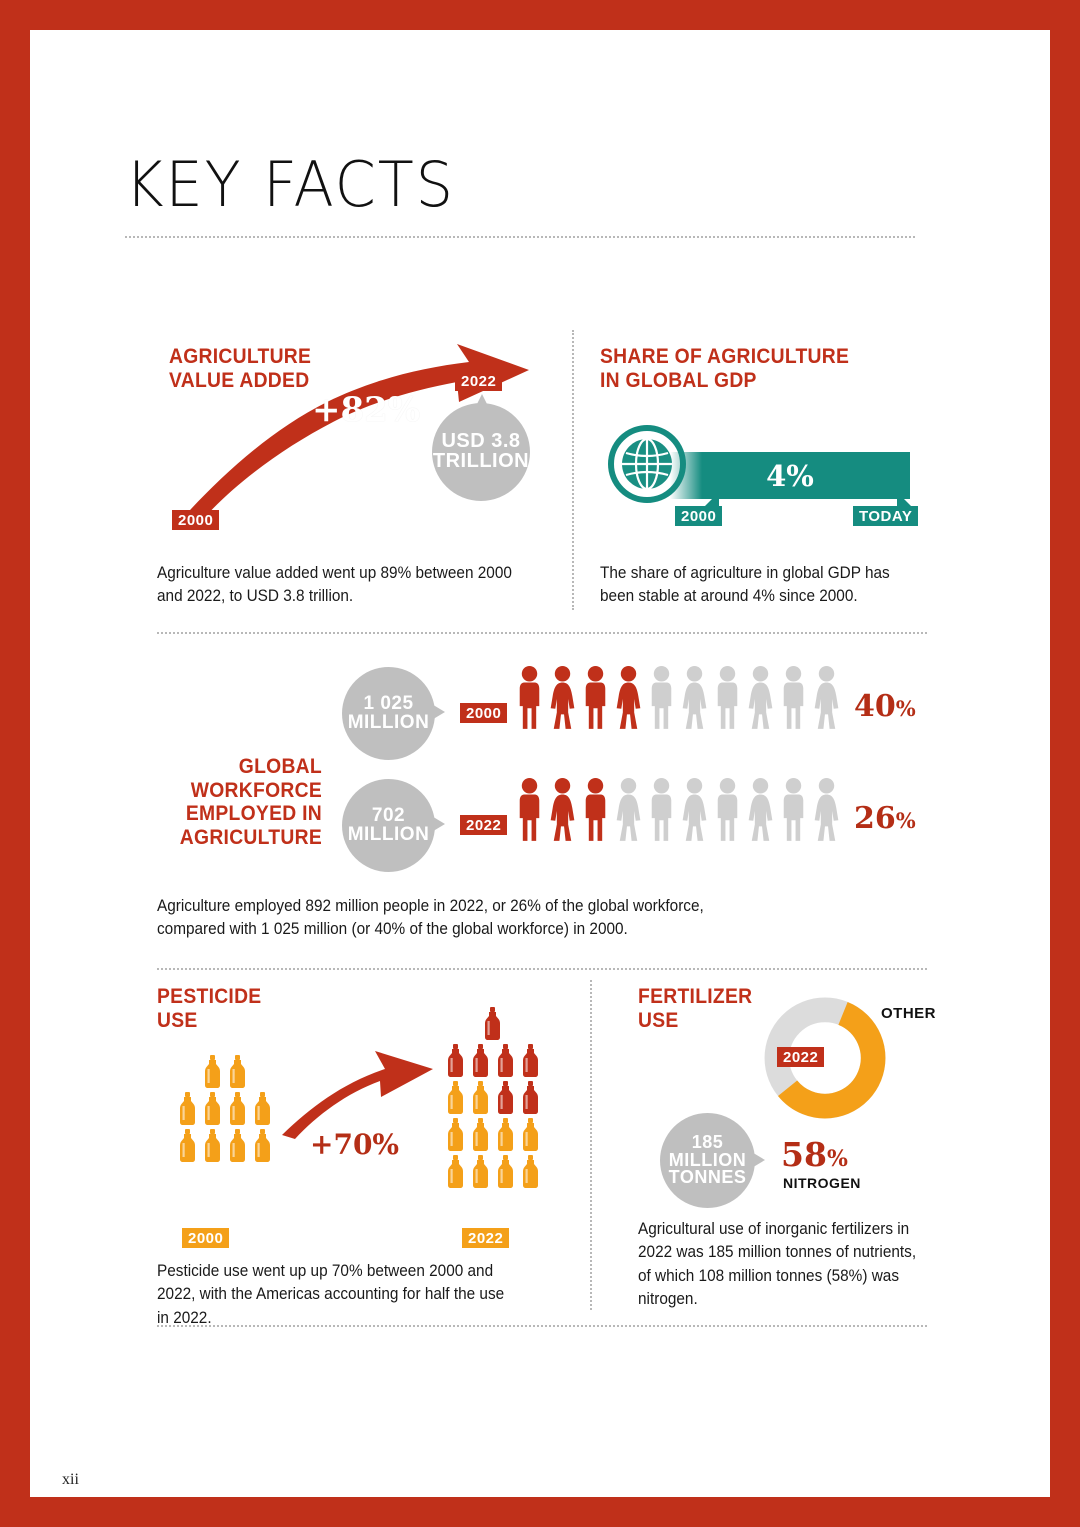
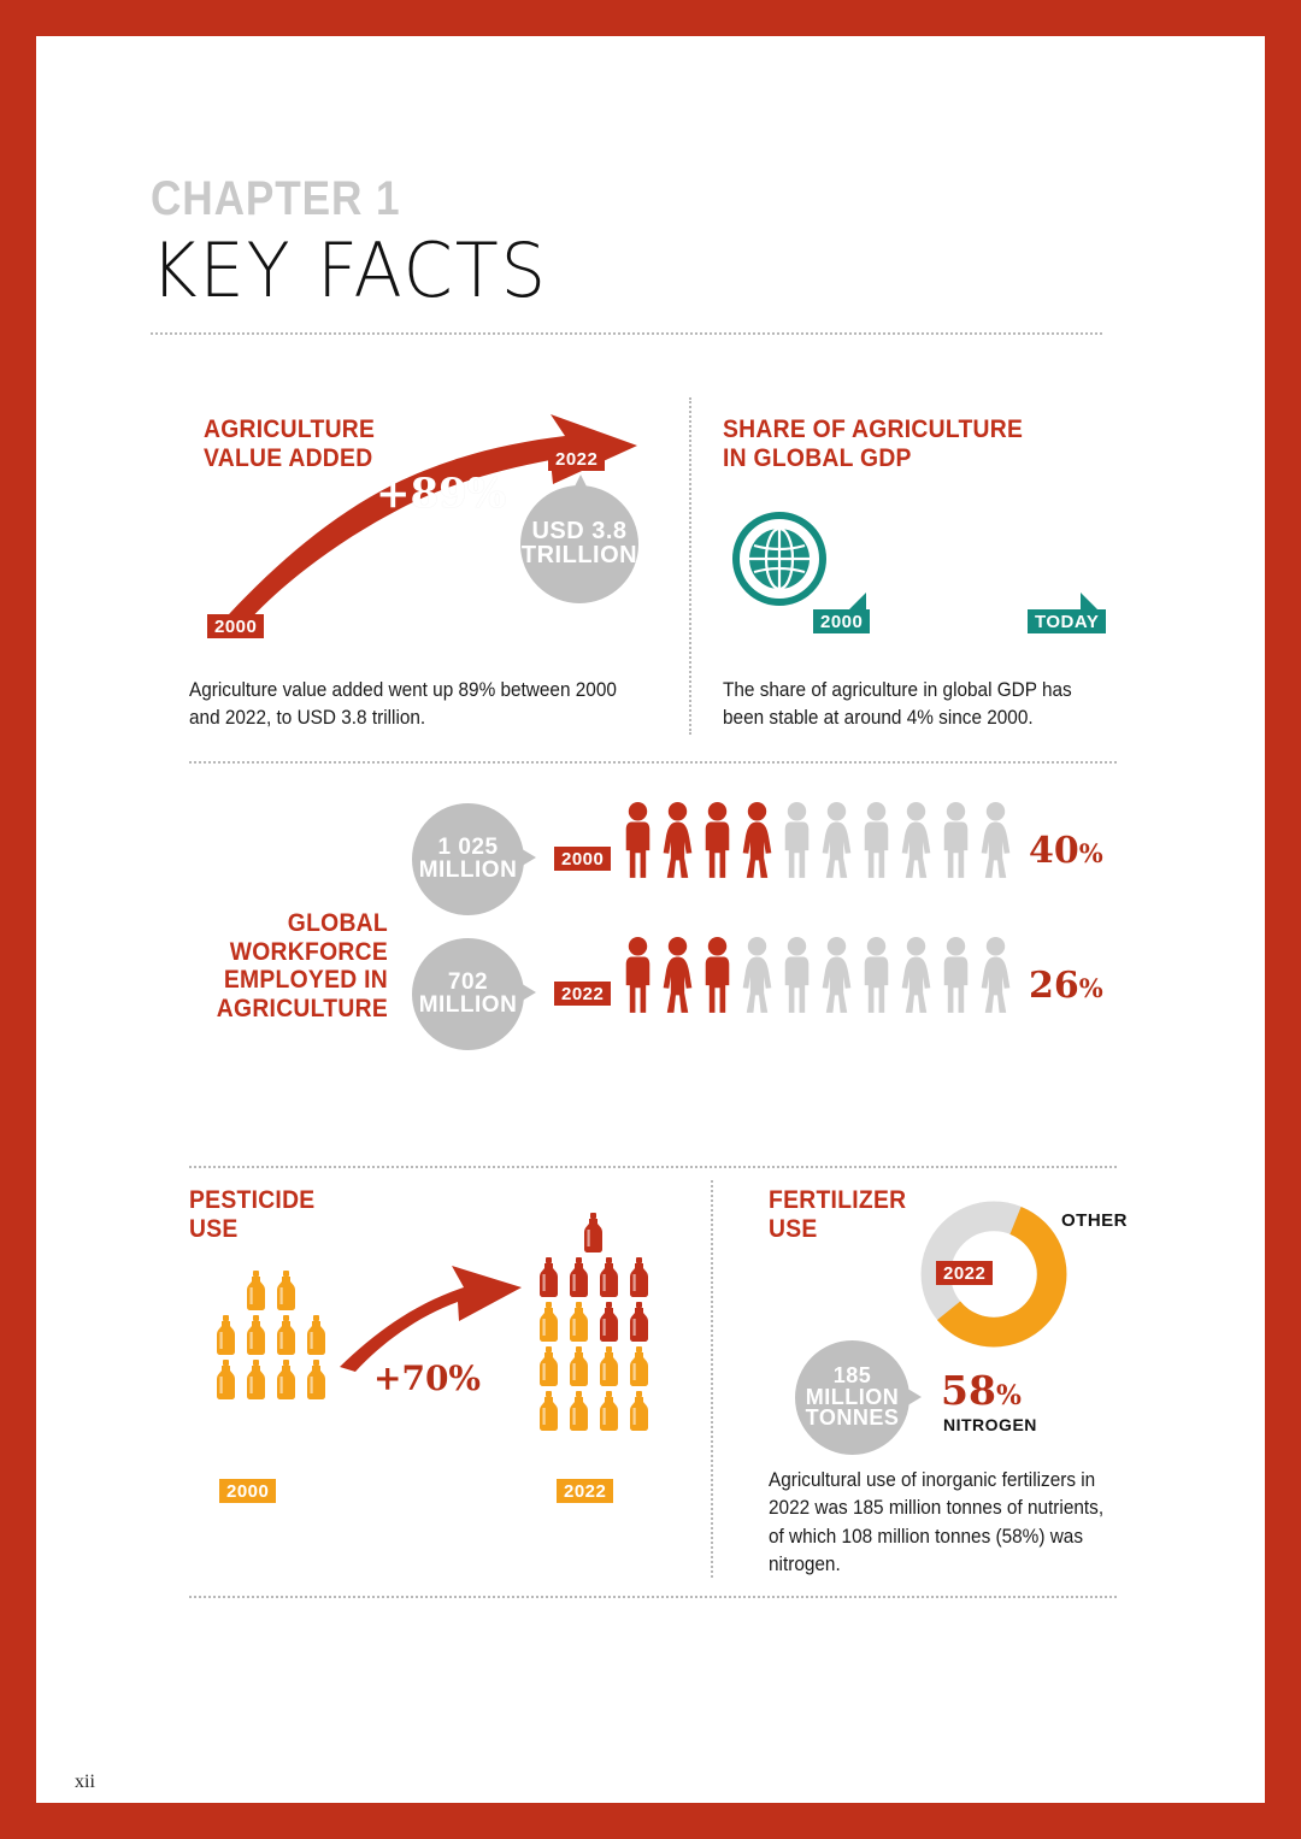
+ CHAPTER 1
  KEY FACTS
  AGRICULTURE
  VALUE ADDED
- +82%
+ +89%
  2000
  2022
  USD 3.8
  TRILLION
  Agriculture value added went up 89% between 2000 and 2022, to USD 3.8 trillion.
  SHARE OF AGRICULTURE
  IN GLOBAL GDP
- 4%
  2000
  TODAY
  The share of agriculture in global GDP has been stable at around 4% since 2000.
  GLOBAL
  WORKFORCE
  EMPLOYED IN
  AGRICULTURE
  1 025
  MILLION
  2000
  40%
  702
  MILLION
  2022
  26%
- Agriculture employed 892 million people in 2022, or 26% of the global workforce, compared with 1 025 million (or 40% of the global workforce) in 2000.
  PESTICIDE
  USE
  +70%
  2000
  2022
- Pesticide use went up up 70% between 2000 and 2022, with the Americas accounting for half the use in 2022.
  FERTILIZER
  USE
  2022
  OTHER
  185
  MILLION
  TONNES
  58%
  NITROGEN
  Agricultural use of inorganic fertilizers in 2022 was 185 million tonnes of nutrients, of which 108 million tonnes (58%) was nitrogen.
  xii
